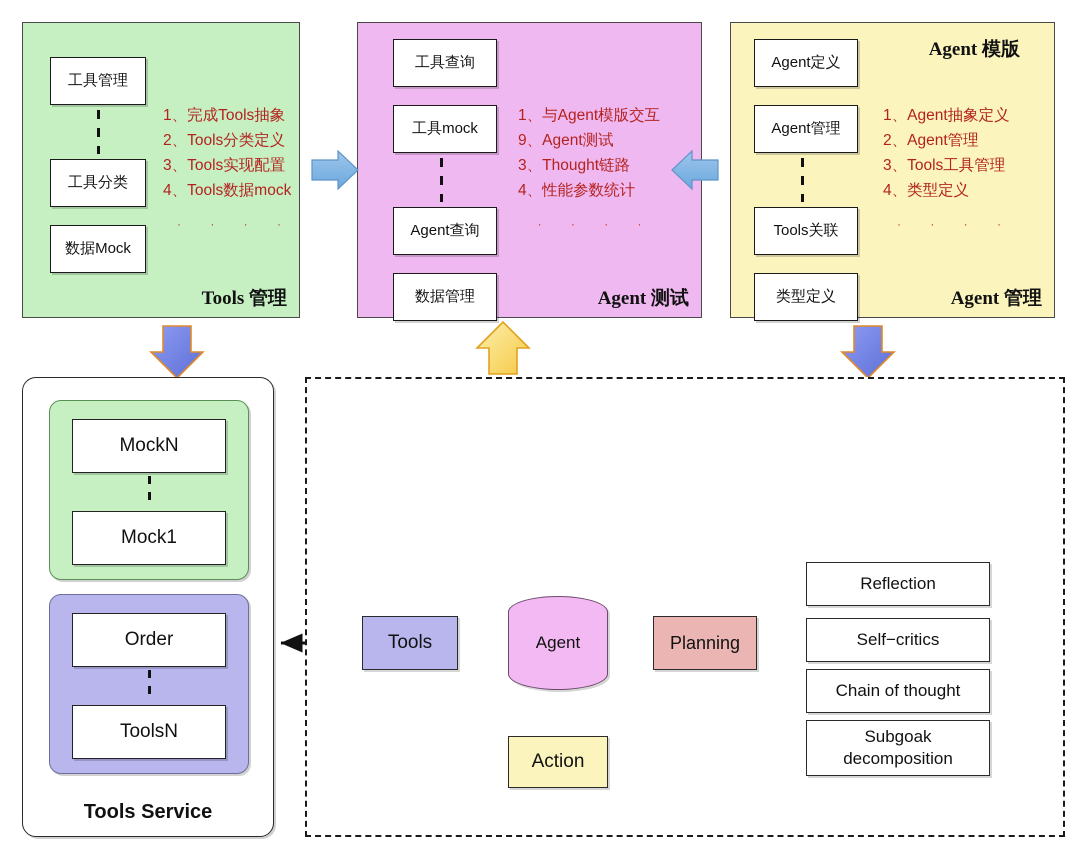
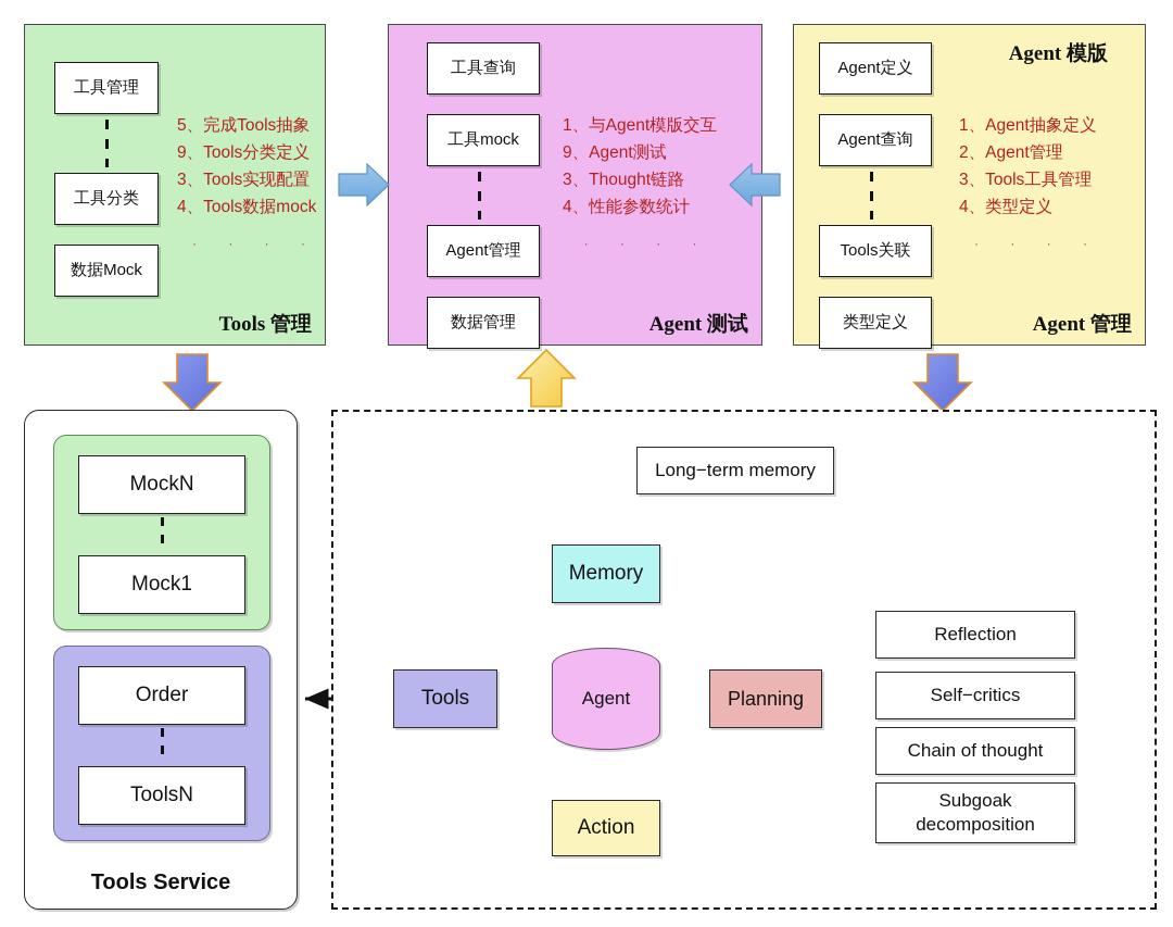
  工具管理
  工具分类
  数据Mock
- 1、完成Tools抽象
+ 5、完成Tools抽象
- 2、Tools分类定义
+ 9、Tools分类定义
  3、Tools实现配置
  4、Tools数据mock
  · · · ·
  Tools 管理
  工具查询
  工具mock
- Agent查询
+ Agent管理
  数据管理
  1、与Agent模版交互
  9、Agent测试
  3、Thought链路
  4、性能参数统计
  · · · ·
  Agent 测试
  Agent定义
- Agent管理
+ Agent查询
  Tools关联
  类型定义
  1、Agent抽象定义
  2、Agent管理
  3、Tools工具管理
  4、类型定义
  · · · ·
  Agent 管理
  MockN
  Mock1
  Order
  ToolsN
  Tools Service
  Agent 模版
+ Long−term memory
+ Memory
  Agent
  Tools
  Planning
  Action
  Reflection
  Self−critics
  Chain of thought
  Subgoak
  decomposition
